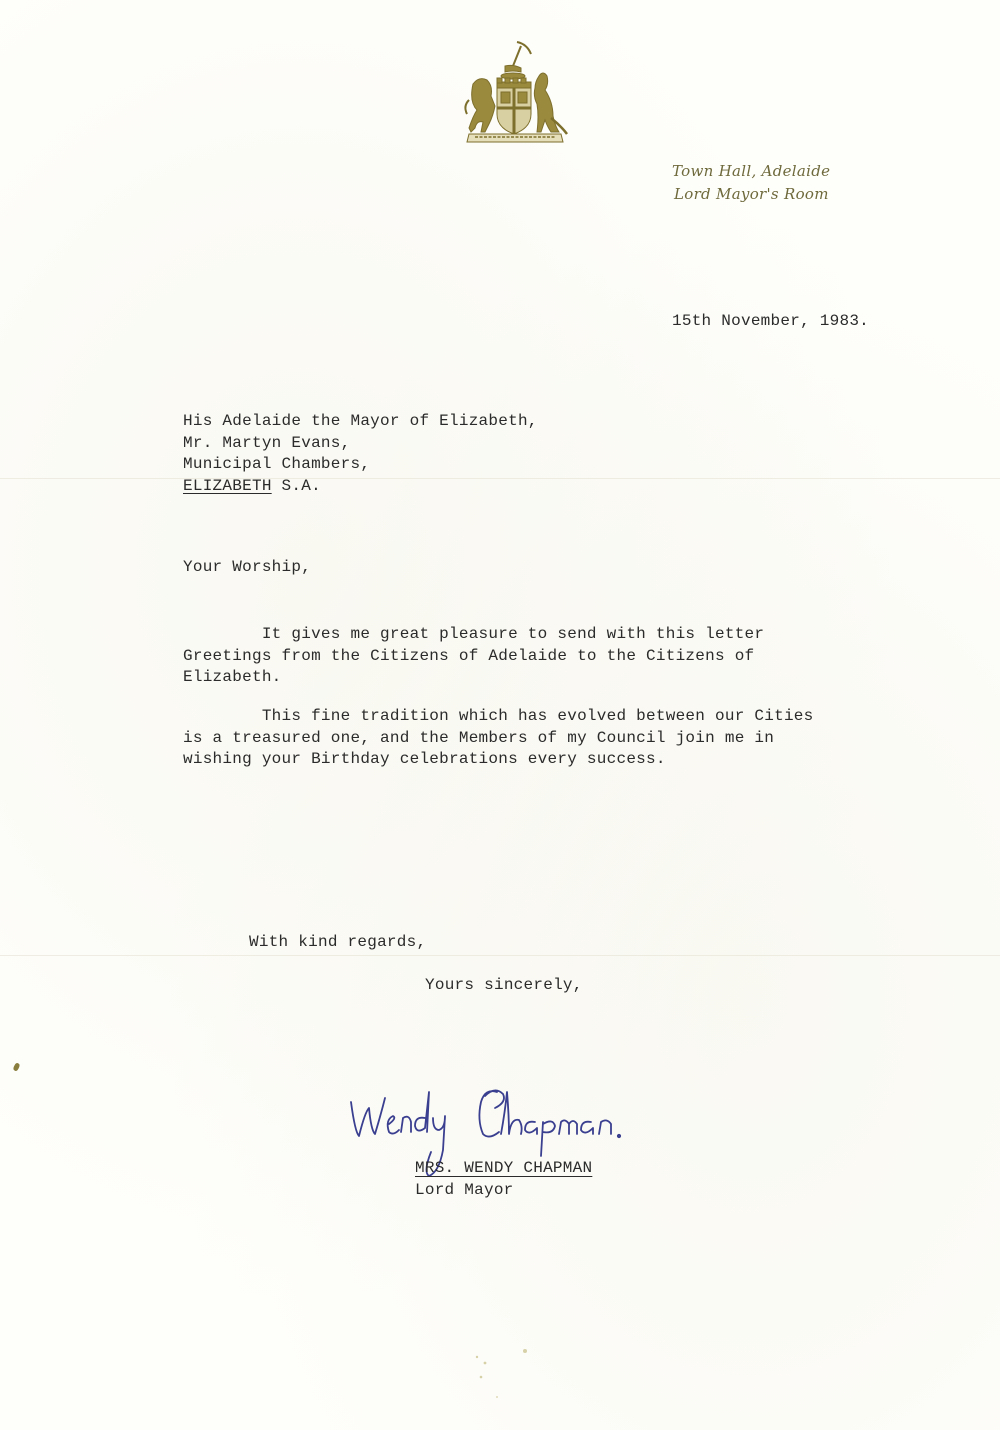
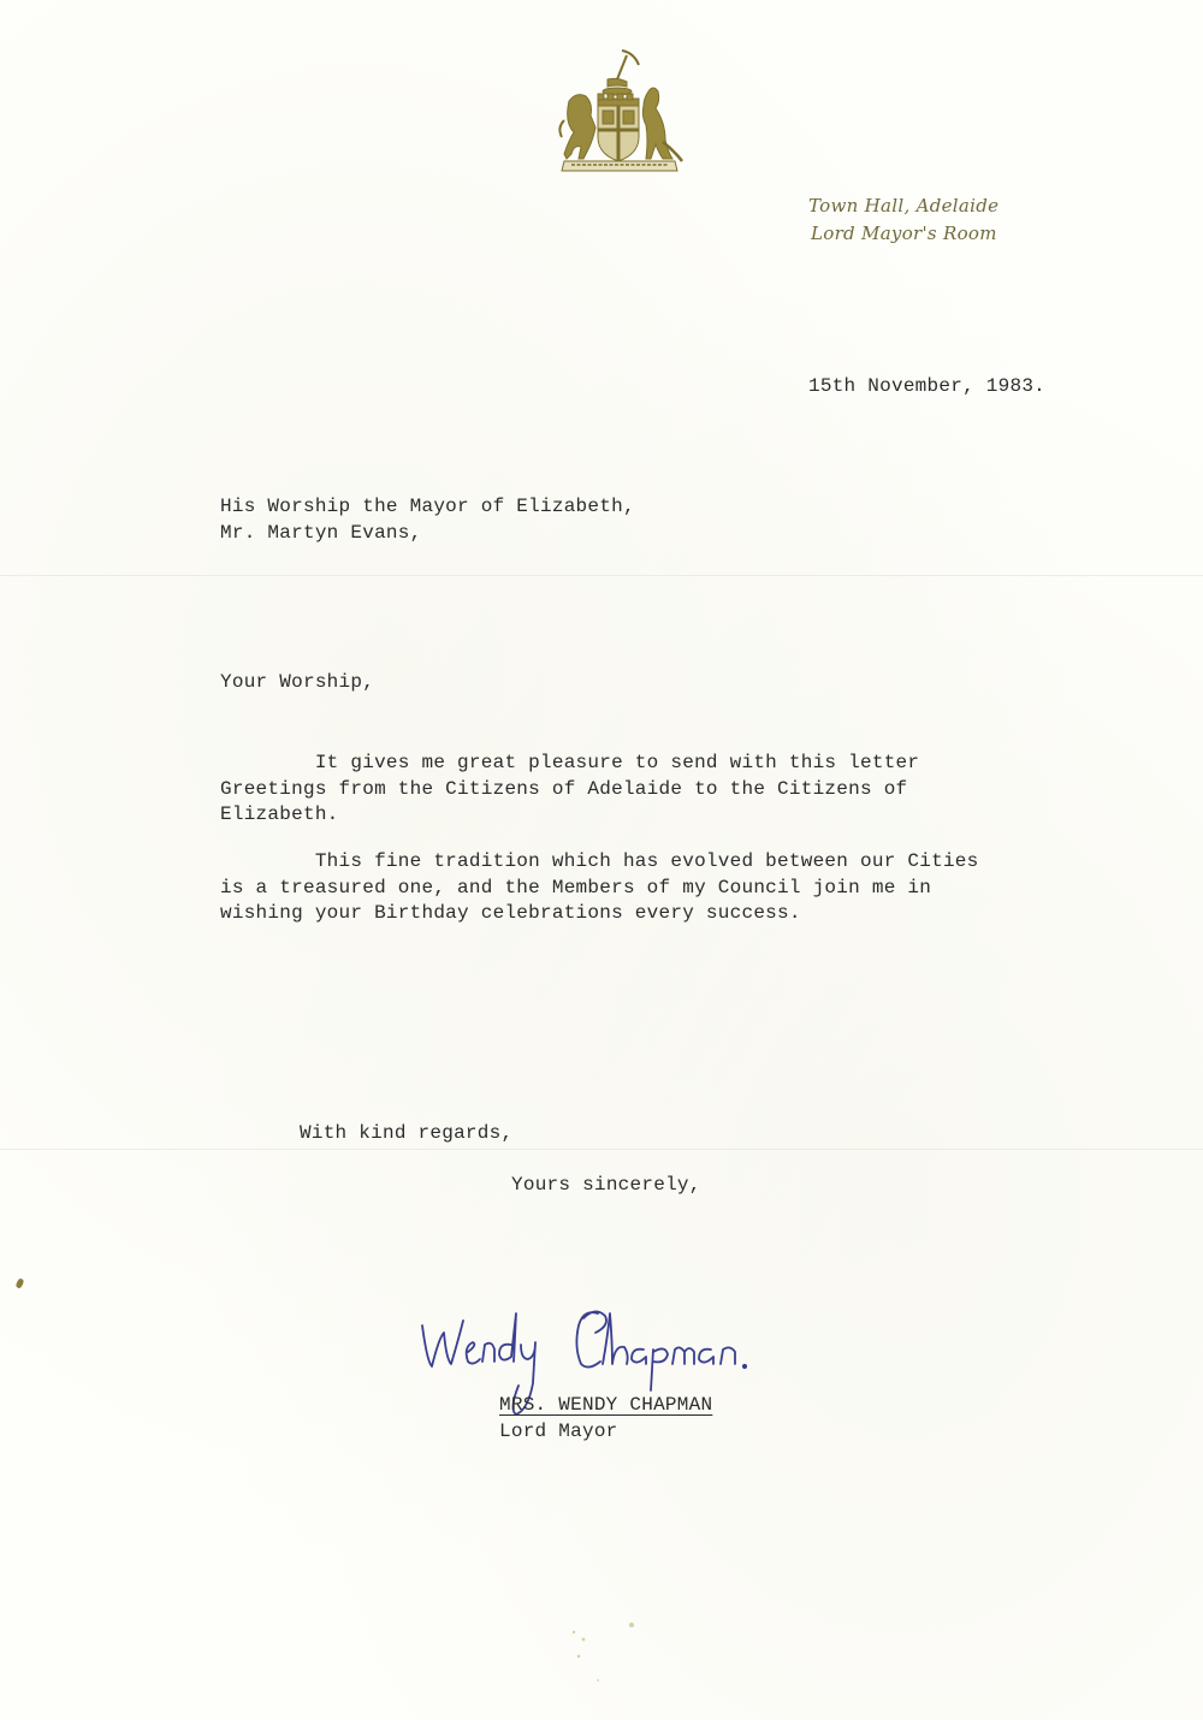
  Town Hall, Adelaide
  Lord Mayor's Room
  15th November, 1983.
- His Adelaide the Mayor of Elizabeth,
+ His Worship the Mayor of Elizabeth,
  Mr. Martyn Evans,
- Municipal Chambers,
- ELIZABETH S.A.
  Your Worship,
  It gives me great pleasure to send with this letter
  Greetings from the Citizens of Adelaide to the Citizens of
  Elizabeth.
  This fine tradition which has evolved between our Cities
  is a treasured one, and the Members of my Council join me in
  wishing your Birthday celebrations every success.
  With kind regards,
  Yours sincerely,
  MRS. WENDY CHAPMAN
  Lord Mayor
